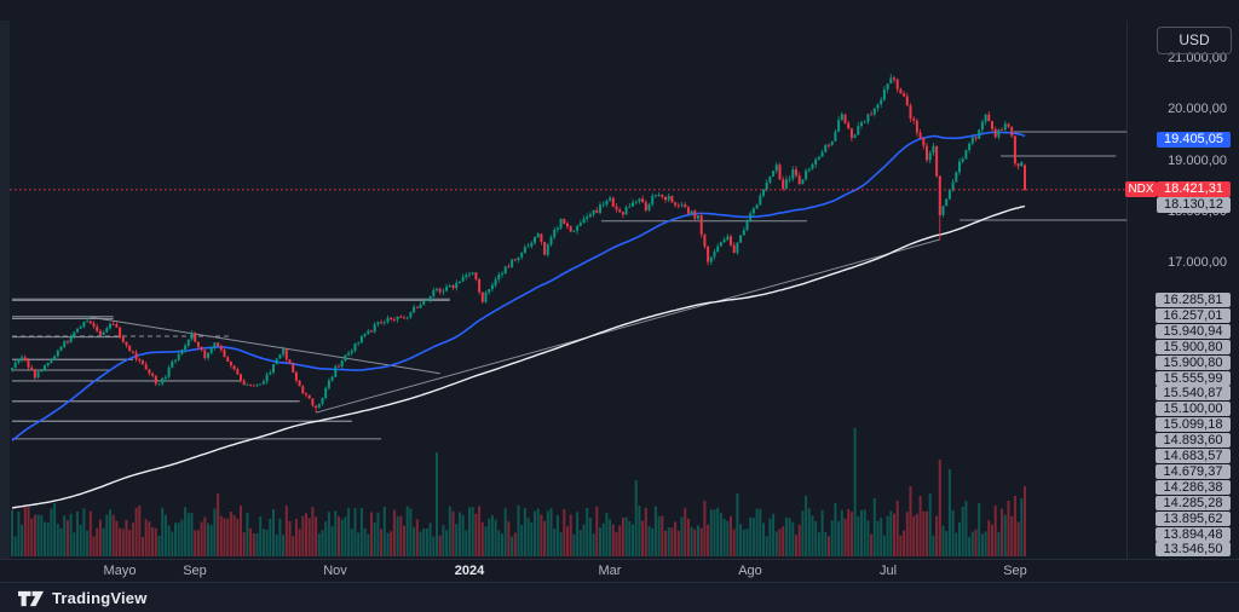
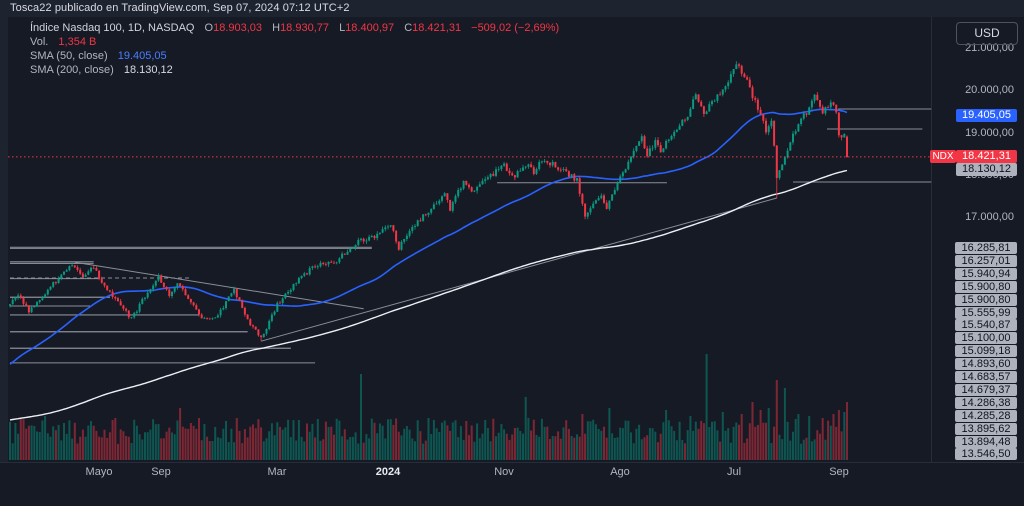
+ Tosca22 publicado en TradingView.com, Sep 07, 2024 07:12 UTC+2
+ Índice Nasdaq 100, 1D, NASDAQ O18.903,03 H18.930,77 L18.400,97 C18.421,31 −509,02 (−2,69%)
+ Vol. 1,354 B
+ SMA (50, close) 19.405,05
+ SMA (200, close) 18.130,12
  USD
  21.000,00
  20.000,00
  19.000,00
  17.000,00
  19.405,05
  18.421,31
  18.130,12
  16.285,81
  16.257,01
  15.940,94
  15.900,80
  15.900,80
  15.555,99
  15.540,87
  15.100,00
  15.099,18
  14.893,60
  14.683,57
  14.679,37
  14.286,38
  14.285,28
  13.895,62
  13.894,48
  13.546,50
  NDX
  Mayo
  Sep
- Nov
+ Mar
  2024
- Mar
+ Nov
  Ago
  Jul
  Sep
- TradingView
